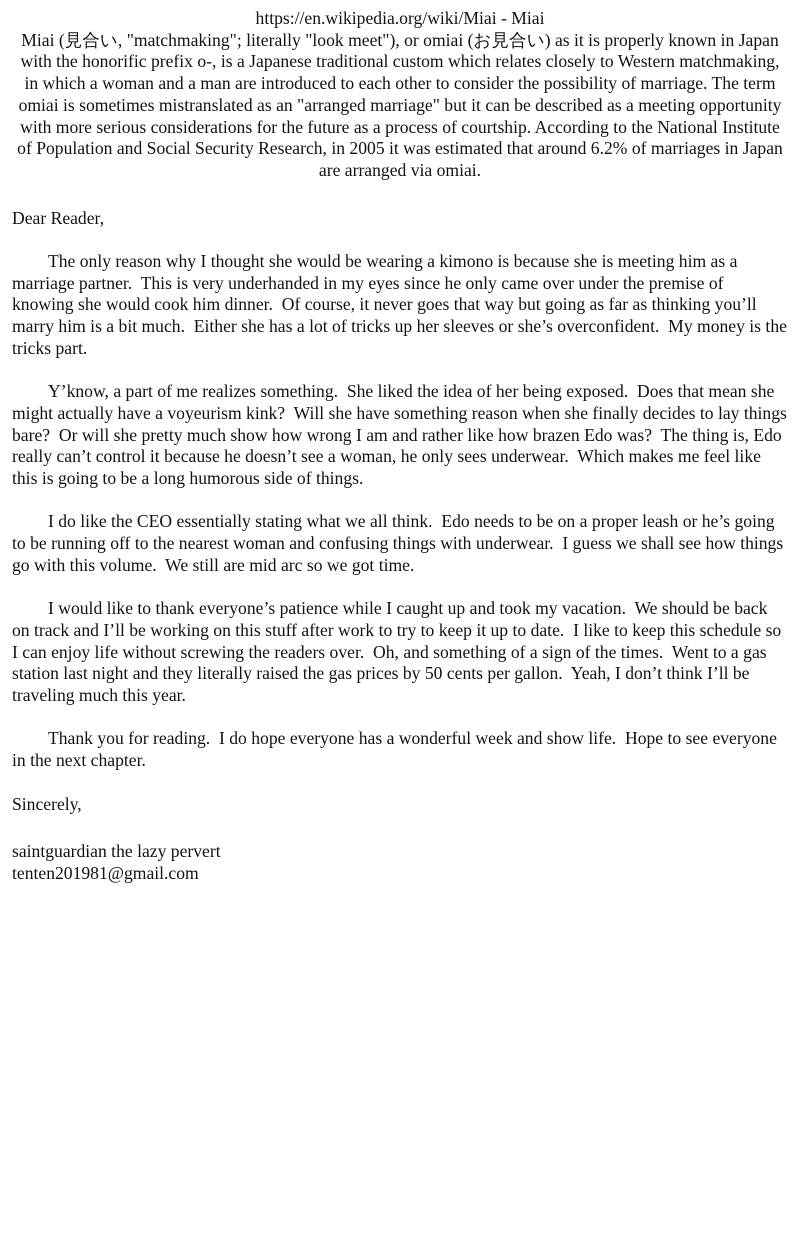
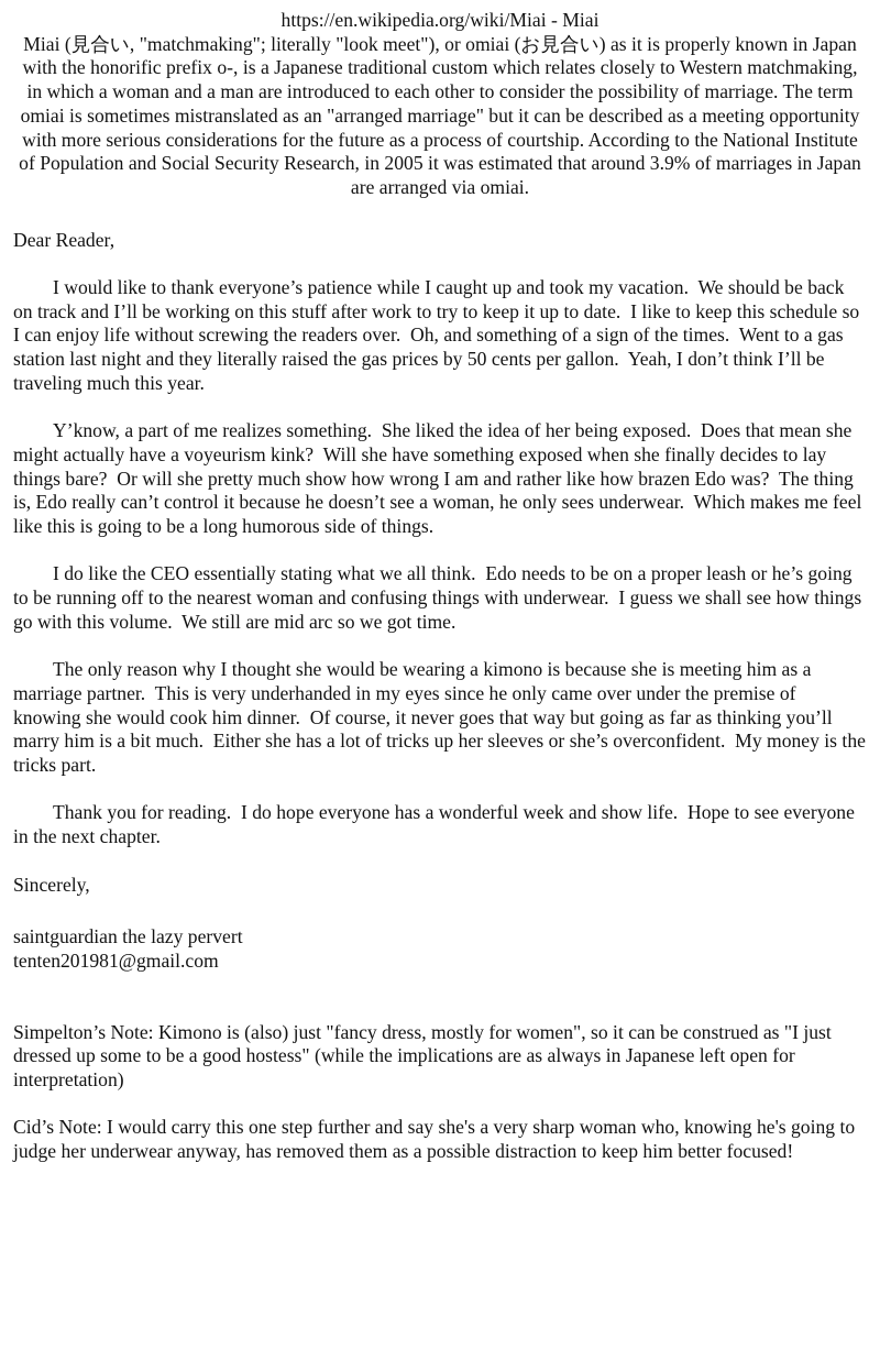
  https://en.wikipedia.org/wiki/Miai - Miai
- Miai (見合い, "matchmaking"; literally "look meet"), or omiai (お見合い) as it is properly known in Japan with the honorific prefix o-, is a Japanese traditional custom which relates closely to Western matchmaking, in which a woman and a man are introduced to each other to consider the possibility of marriage. The term omiai is sometimes mistranslated as an "arranged marriage" but it can be described as a meeting opportunity with more serious considerations for the future as a process of courtship. According to the National Institute of Population and Social Security Research, in 2005 it was estimated that around 6.2% of marriages in Japan are arranged via omiai.
+ Miai (見合い, "matchmaking"; literally "look meet"), or omiai (お見合い) as it is properly known in Japan with the honorific prefix o-, is a Japanese traditional custom which relates closely to Western matchmaking, in which a woman and a man are introduced to each other to consider the possibility of marriage. The term omiai is sometimes mistranslated as an "arranged marriage" but it can be described as a meeting opportunity with more serious considerations for the future as a process of courtship. According to the National Institute of Population and Social Security Research, in 2005 it was estimated that around 3.9% of marriages in Japan are arranged via omiai.
  Dear Reader,
- The only reason why I thought she would be wearing a kimono is because she is meeting him as a marriage partner. This is very underhanded in my eyes since he only came over under the premise of knowing she would cook him dinner. Of course, it never goes that way but going as far as thinking you’ll marry him is a bit much. Either she has a lot of tricks up her sleeves or she’s overconfident. My money is the tricks part.
+ I would like to thank everyone’s patience while I caught up and took my vacation. We should be back on track and I’ll be working on this stuff after work to try to keep it up to date. I like to keep this schedule so I can enjoy life without screwing the readers over. Oh, and something of a sign of the times. Went to a gas station last night and they literally raised the gas prices by 50 cents per gallon. Yeah, I don’t think I’ll be traveling much this year.
- Y’know, a part of me realizes something. She liked the idea of her being exposed. Does that mean she might actually have a voyeurism kink? Will she have something reason when she finally decides to lay things bare? Or will she pretty much show how wrong I am and rather like how brazen Edo was? The thing is, Edo really can’t control it because he doesn’t see a woman, he only sees underwear. Which makes me feel like this is going to be a long humorous side of things.
+ Y’know, a part of me realizes something. She liked the idea of her being exposed. Does that mean she might actually have a voyeurism kink? Will she have something exposed when she finally decides to lay things bare? Or will she pretty much show how wrong I am and rather like how brazen Edo was? The thing is, Edo really can’t control it because he doesn’t see a woman, he only sees underwear. Which makes me feel like this is going to be a long humorous side of things.
  I do like the CEO essentially stating what we all think. Edo needs to be on a proper leash or he’s going to be running off to the nearest woman and confusing things with underwear. I guess we shall see how things go with this volume. We still are mid arc so we got time.
- I would like to thank everyone’s patience while I caught up and took my vacation. We should be back on track and I’ll be working on this stuff after work to try to keep it up to date. I like to keep this schedule so I can enjoy life without screwing the readers over. Oh, and something of a sign of the times. Went to a gas station last night and they literally raised the gas prices by 50 cents per gallon. Yeah, I don’t think I’ll be traveling much this year.
+ The only reason why I thought she would be wearing a kimono is because she is meeting him as a marriage partner. This is very underhanded in my eyes since he only came over under the premise of knowing she would cook him dinner. Of course, it never goes that way but going as far as thinking you’ll marry him is a bit much. Either she has a lot of tricks up her sleeves or she’s overconfident. My money is the tricks part.
  Thank you for reading. I do hope everyone has a wonderful week and show life. Hope to see everyone in the next chapter.
  Sincerely,
  saintguardian the lazy pervert
  tenten201981@gmail.com
+ Simpelton’s Note: Kimono is (also) just "fancy dress, mostly for women", so it can be construed as "I just dressed up some to be a good hostess" (while the implications are as always in Japanese left open for interpretation)
+ Cid’s Note: I would carry this one step further and say she's a very sharp woman who, knowing he's going to judge her underwear anyway, has removed them as a possible distraction to keep him better focused!
